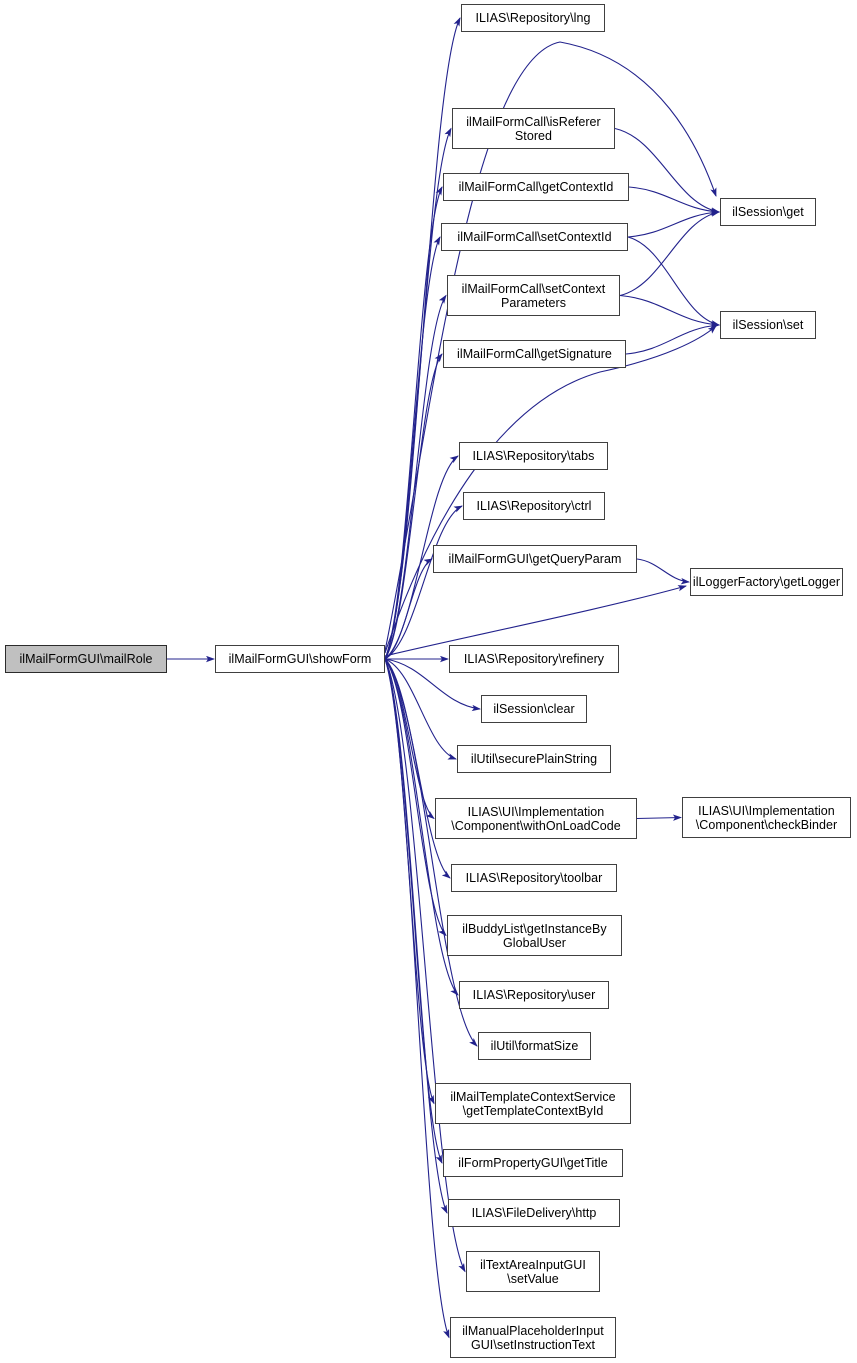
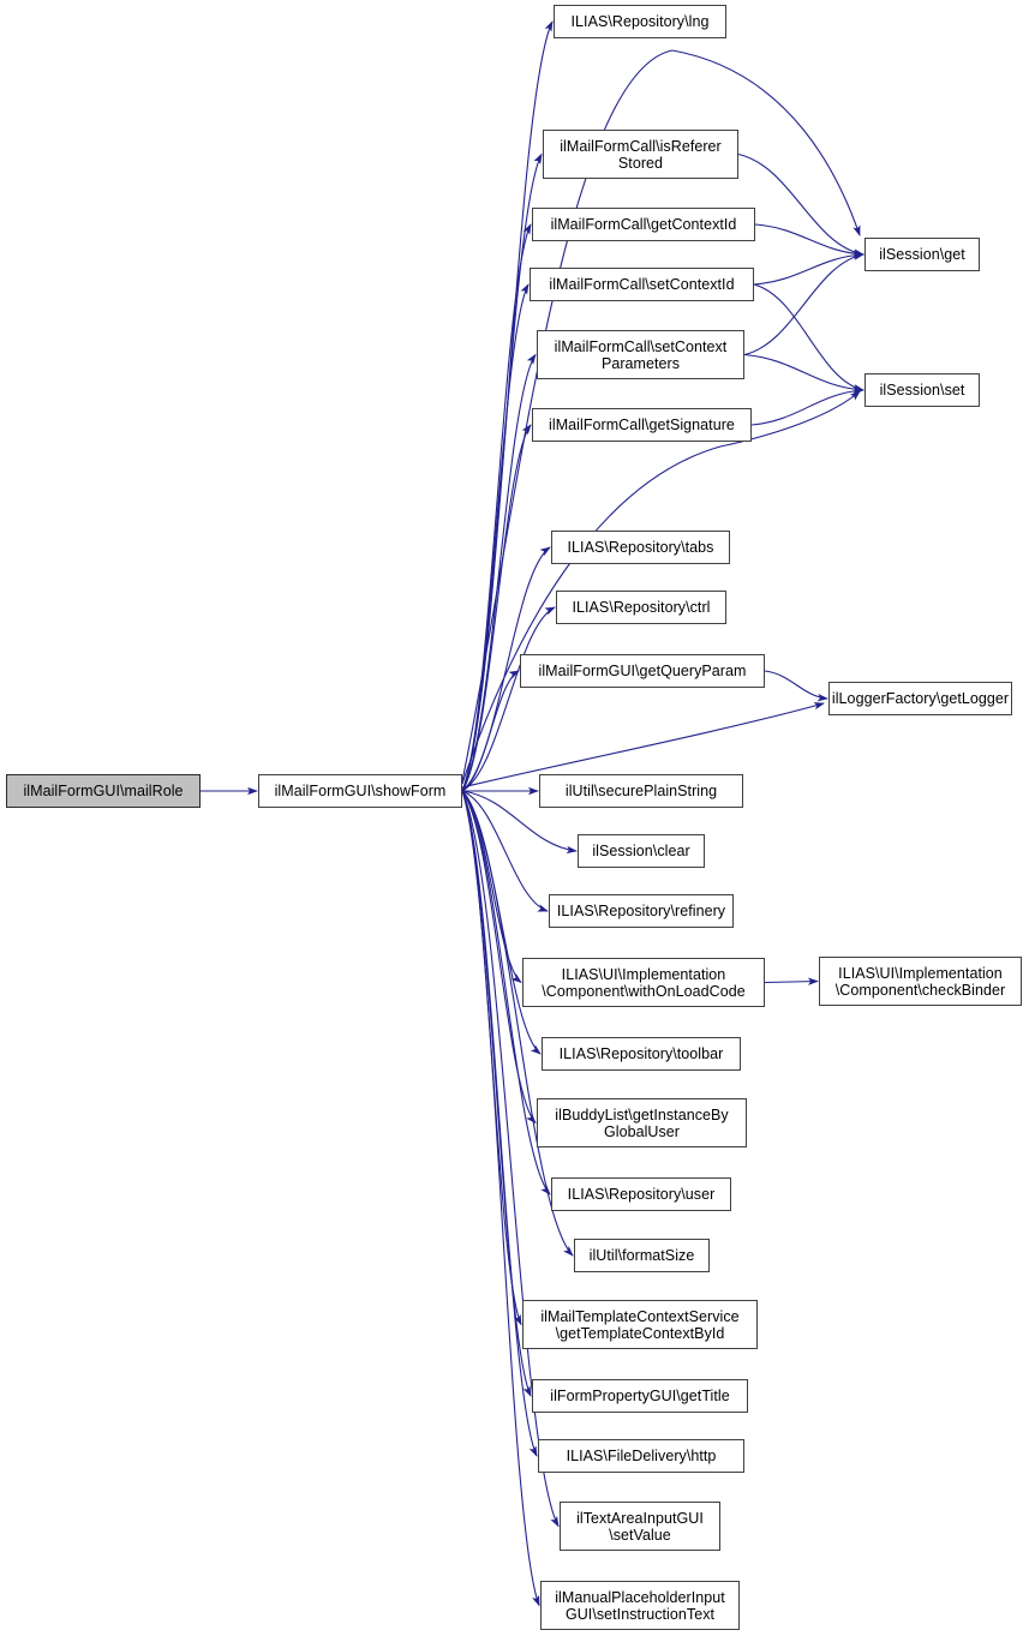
  ilMailFormGUI\mailRole
  ilMailFormGUI\showForm
  ILIAS\Repository\lng
  ilMailFormCall\isReferer
  Stored
  ilMailFormCall\getContextId
  ilMailFormCall\setContextId
  ilMailFormCall\setContext
  Parameters
  ilMailFormCall\getSignature
  ILIAS\Repository\tabs
  ILIAS\Repository\ctrl
  ilMailFormGUI\getQueryParam
- ILIAS\Repository\refinery
+ ilUtil\securePlainString
  ilSession\clear
- ilUtil\securePlainString
+ ILIAS\Repository\refinery
  ILIAS\UI\Implementation
  \Component\withOnLoadCode
  ILIAS\Repository\toolbar
  ilBuddyList\getInstanceBy
  GlobalUser
  ILIAS\Repository\user
  ilUtil\formatSize
  ilMailTemplateContextService
  \getTemplateContextById
  ilFormPropertyGUI\getTitle
  ILIAS\FileDelivery\http
  ilTextAreaInputGUI
  \setValue
  ilManualPlaceholderInput
  GUI\setInstructionText
  ilSession\get
  ilSession\set
  ilLoggerFactory\getLogger
  ILIAS\UI\Implementation
  \Component\checkBinder
